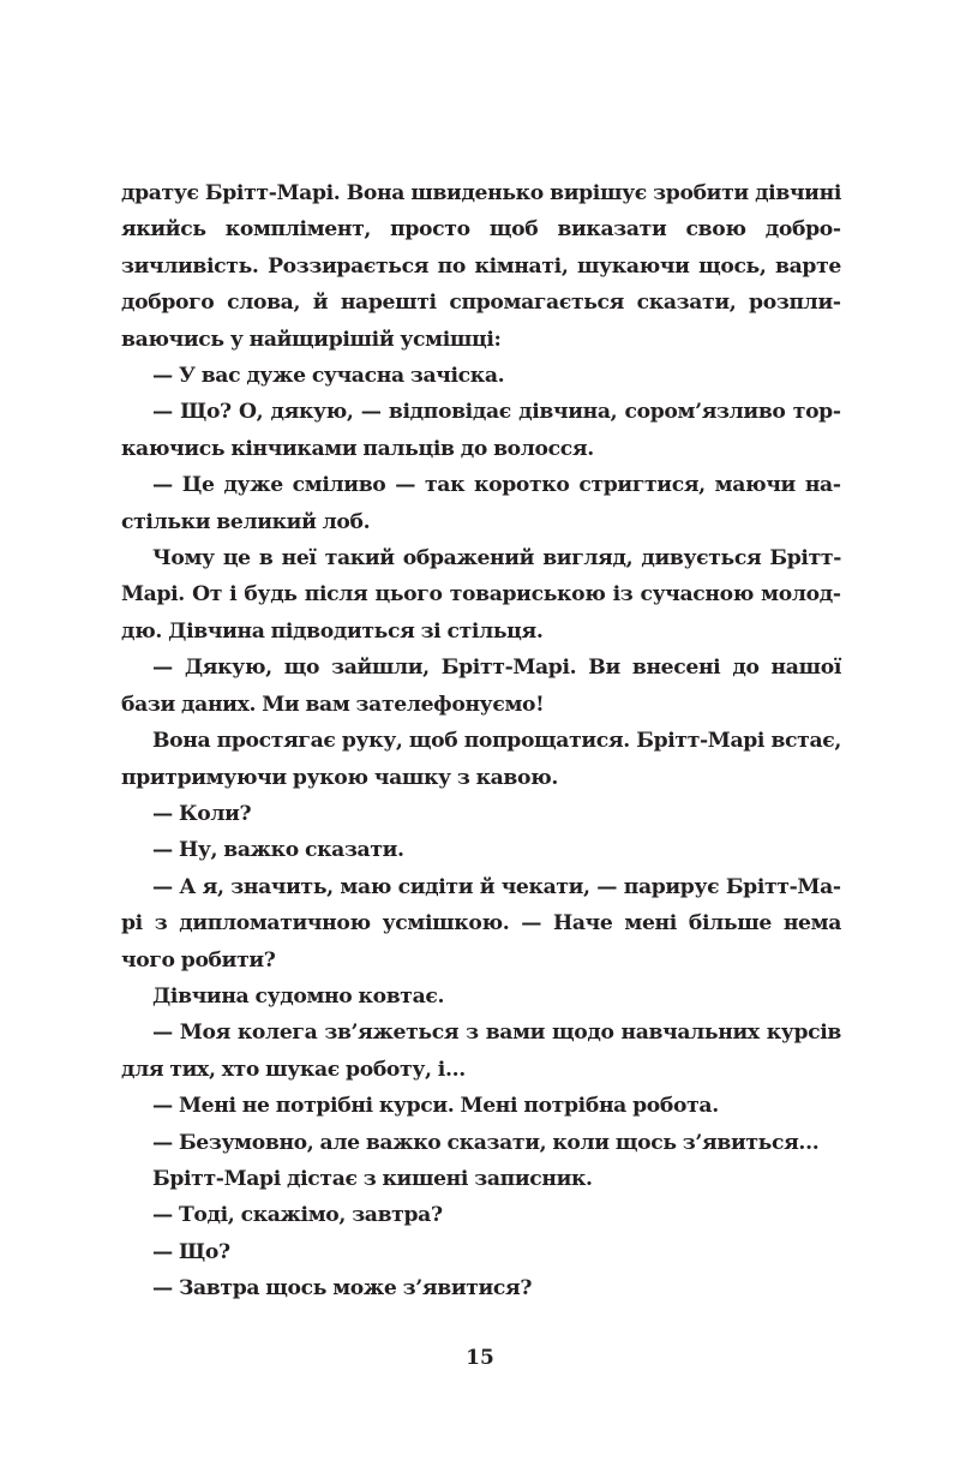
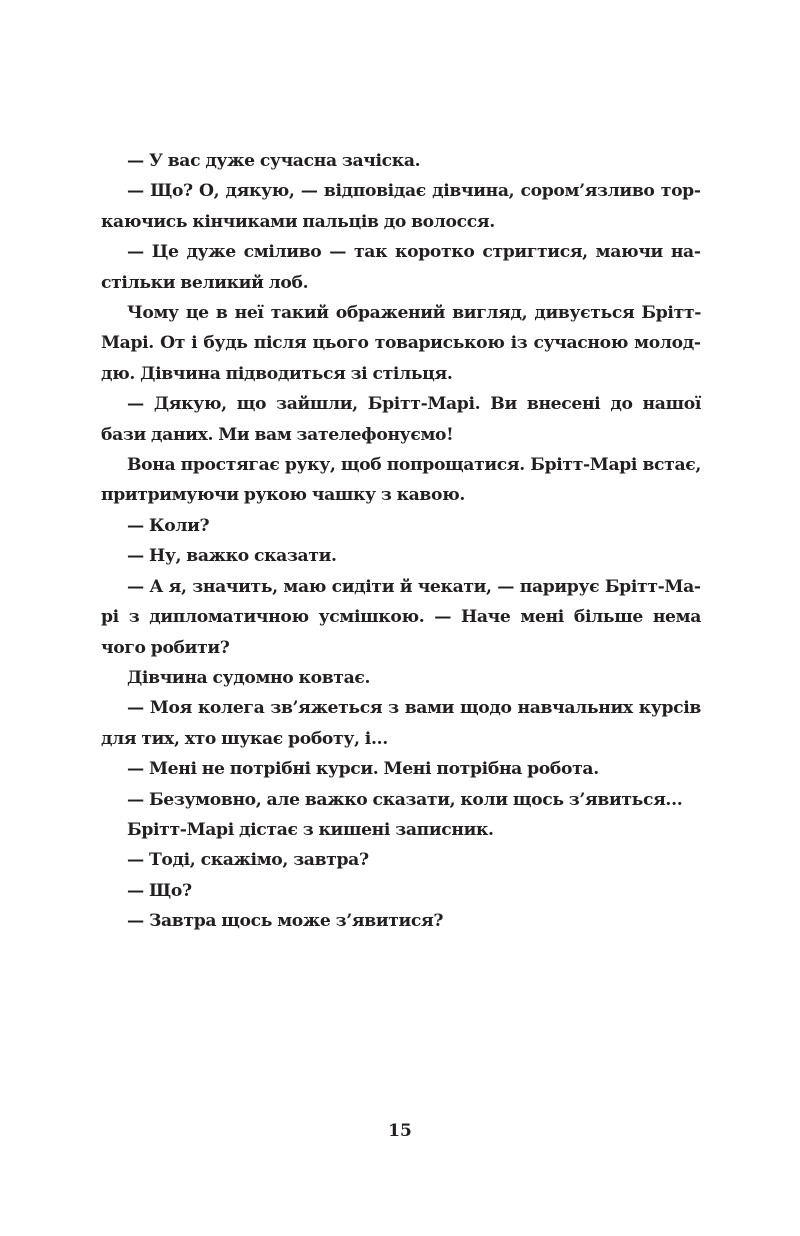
- дратує Брітт-Марі. Вона швиденько вирішує зробити дівчи­ні якийсь комплімент, просто щоб виказати свою добро­зичливість. Роззирається по кімнаті, шукаючи щось, варте доброго слова, й нарешті спромагається сказати, розпли­ваючись у найщирішій усмішці:
  — У вас дуже сучасна зачіска.
  — Що? О, дякую, — відповідає дівчина, сором’язливо тор­каючись кінчиками пальців до волосся.
  — Це дуже сміливо — так коротко стригтися, маючи на­стільки великий лоб.
  Чому це в неї такий ображений вигляд, дивується Брітт-Марі. От і будь після цього товариською із сучасною молод­дю. Дівчина підводиться зі стільця.
  — Дякую, що зайшли, Брітт-Марі. Ви внесені до нашої бази даних. Ми вам зателефонуємо!
  Вона простягає руку, щоб попрощатися. Брітт-Марі встає, притримуючи рукою чашку з кавою.
  — Коли?
  — Ну, важко сказати.
  — А я, значить, маю сидіти й чекати, — парирує Брітт-Ма­рі з дипломатичною усмішкою. — Наче мені більше нема чого робити?
  Дівчина судомно ковтає.
  — Моя колега зв’яжеться з вами щодо навчальних курсів для тих, хто шукає роботу, і...
  — Мені не потрібні курси. Мені потрібна робота.
  — Безумовно, але важко сказати, коли щось з’явиться...
  Брітт-Марі дістає з кишені записник.
  — Тоді, скажімо, завтра?
  — Що?
  — Завтра щось може з’явитися?
  15
